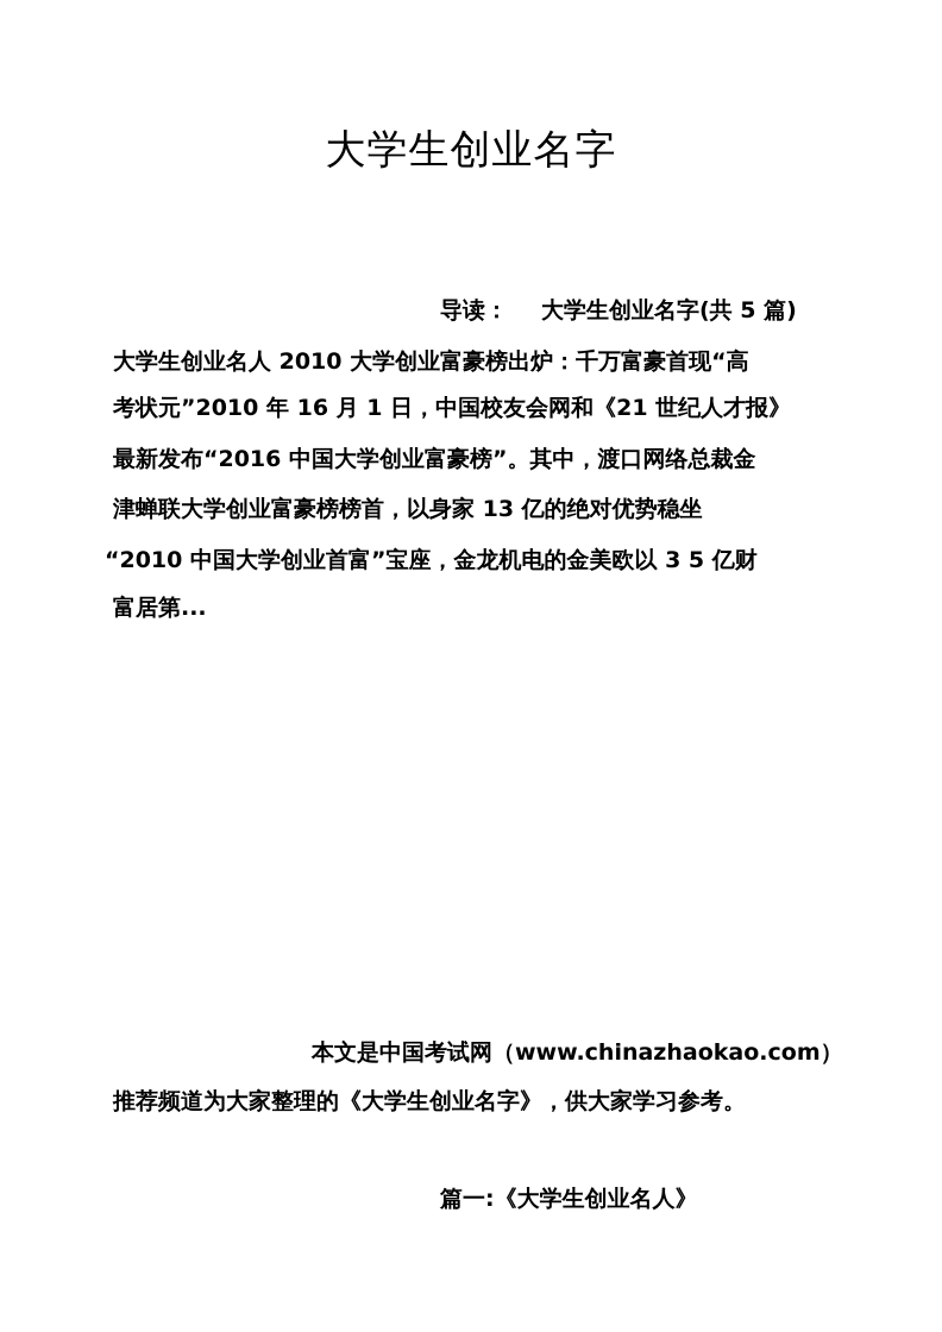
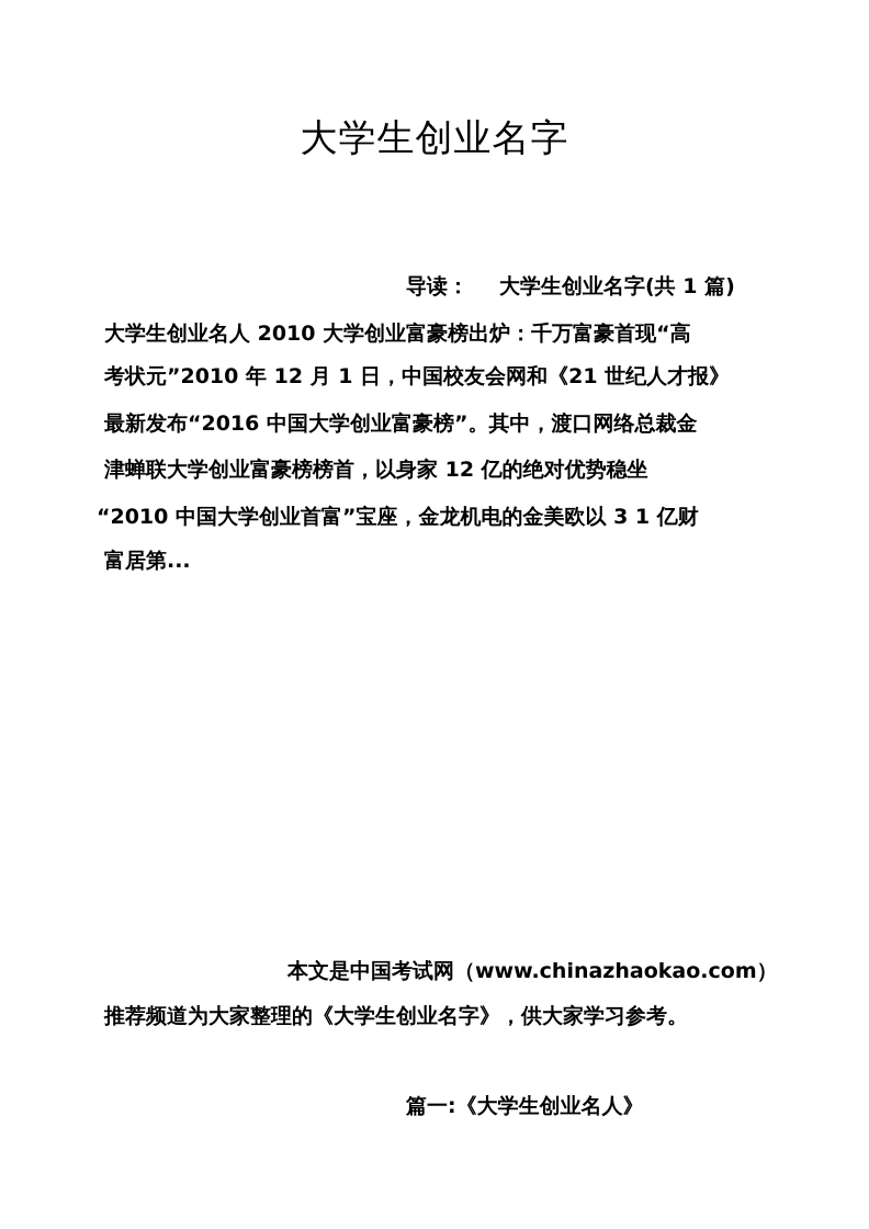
  大学生创业名字
- 导读： 大学生创业名字(共 5 篇)
+ 导读： 大学生创业名字(共 1 篇)
  大学生创业名人 2010 大学创业富豪榜出炉：千万富豪首现“高
- 考状元”2010 年 16 月 1 日，中国校友会网和《21 世纪人才报》
+ 考状元”2010 年 12 月 1 日，中国校友会网和《21 世纪人才报》
  最新发布“2016 中国大学创业富豪榜”。其中，渡口网络总裁金
- 津蝉联大学创业富豪榜榜首，以身家 13 亿的绝对优势稳坐
+ 津蝉联大学创业富豪榜榜首，以身家 12 亿的绝对优势稳坐
- “2010 中国大学创业首富”宝座，金龙机电的金美欧以 3 5 亿财
+ “2010 中国大学创业首富”宝座，金龙机电的金美欧以 3 1 亿财
  富居第...
  本文是中国考试网（www.chinazhaokao.com）
  推荐频道为大家整理的《大学生创业名字》，供大家学习参考。
  篇一:《大学生创业名人》
